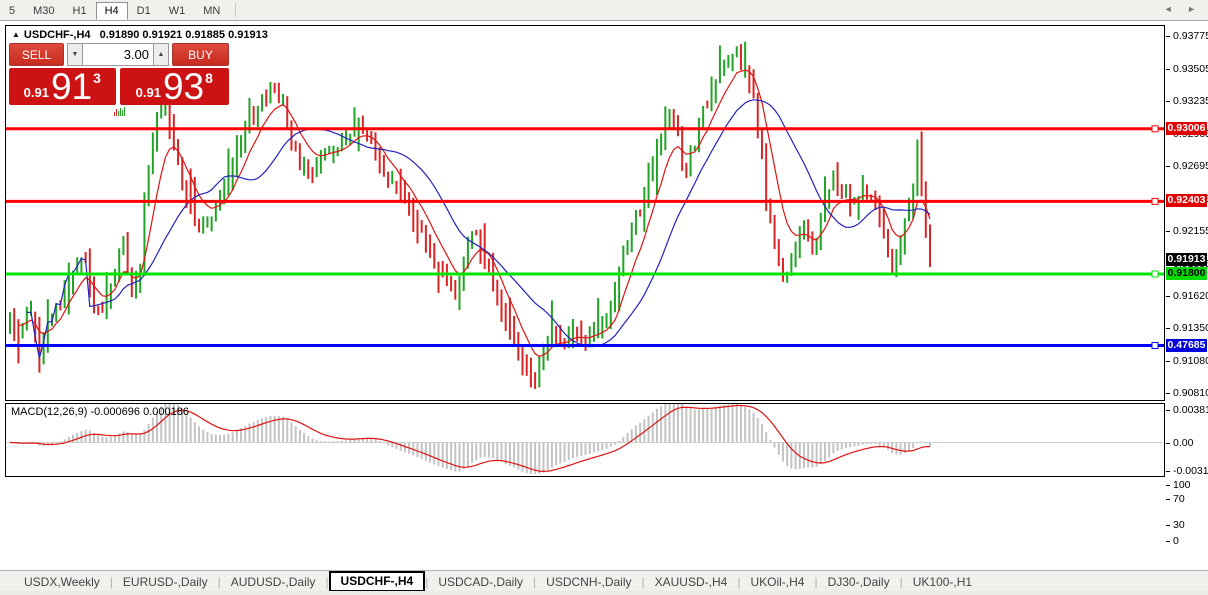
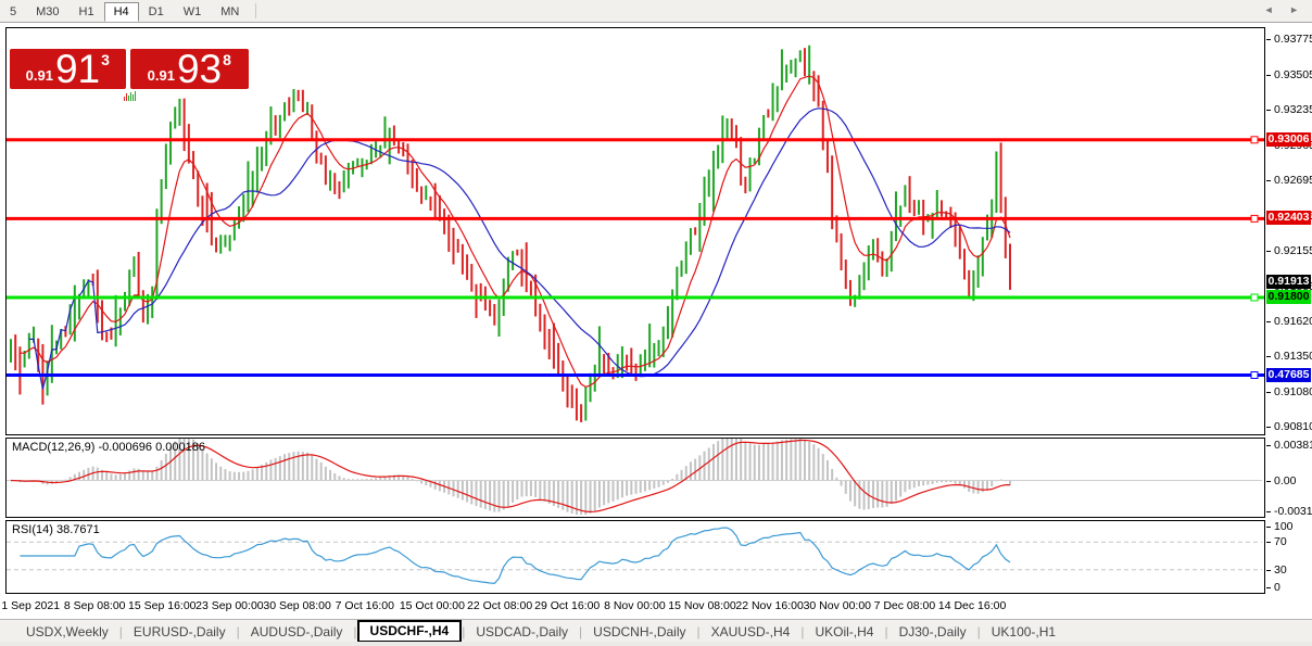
  5
  M30
  H1
  H4
  D1
  W1
  MN
- ▲ USDCHF-,H4 0.91890 0.91921 0.91885 0.91913
- SELL
- 3.00
- BUY
  0.91
  91
  3
  0.91
  93
  8
  MACD(12,26,9) -0.000696 0.000186
+ RSI(14) 38.7671
  0.9377
  0.9350
  0.9323
  0.9269
  0.9215
  0.9162
  0.9135
  0.9108
  0.9081
  0.0038
  0.00
  -0.0031
  100
  70
  30
  0
  0.93006
  0.92403
  0.91800
  0.47685
  0.91913
+ 1 Sep 2021
+ 8 Sep 08:00
+ 15 Sep 16:00
+ 23 Sep 00:00
+ 30 Sep 08:00
+ 7 Oct 16:00
+ 15 Oct 00:00
+ 22 Oct 08:00
+ 29 Oct 16:00
+ 8 Nov 00:00
+ 15 Nov 08:00
+ 22 Nov 16:00
+ 30 Nov 00:00
+ 7 Dec 08:00
+ 14 Dec 16:00
  USDX,Weekly
  |
  EURUSD-,Daily
  |
  AUDUSD-,Daily
  |
  USDCHF-,H4
  |
  USDCAD-,Daily
  |
  USDCNH-,Daily
  |
  XAUUSD-,H4
  |
  UKOil-,H4
  |
  DJ30-,Daily
  |
  UK100-,H1
  ◄ ►
